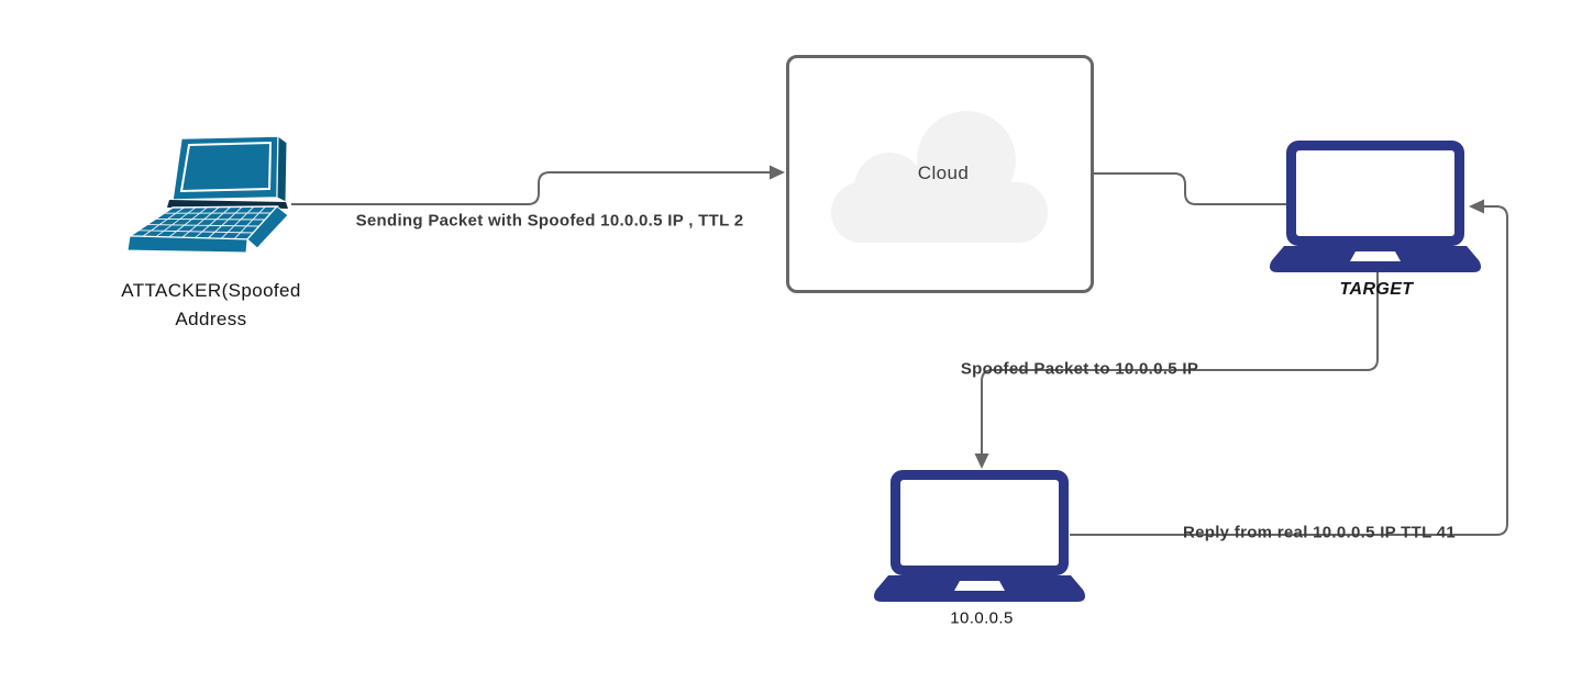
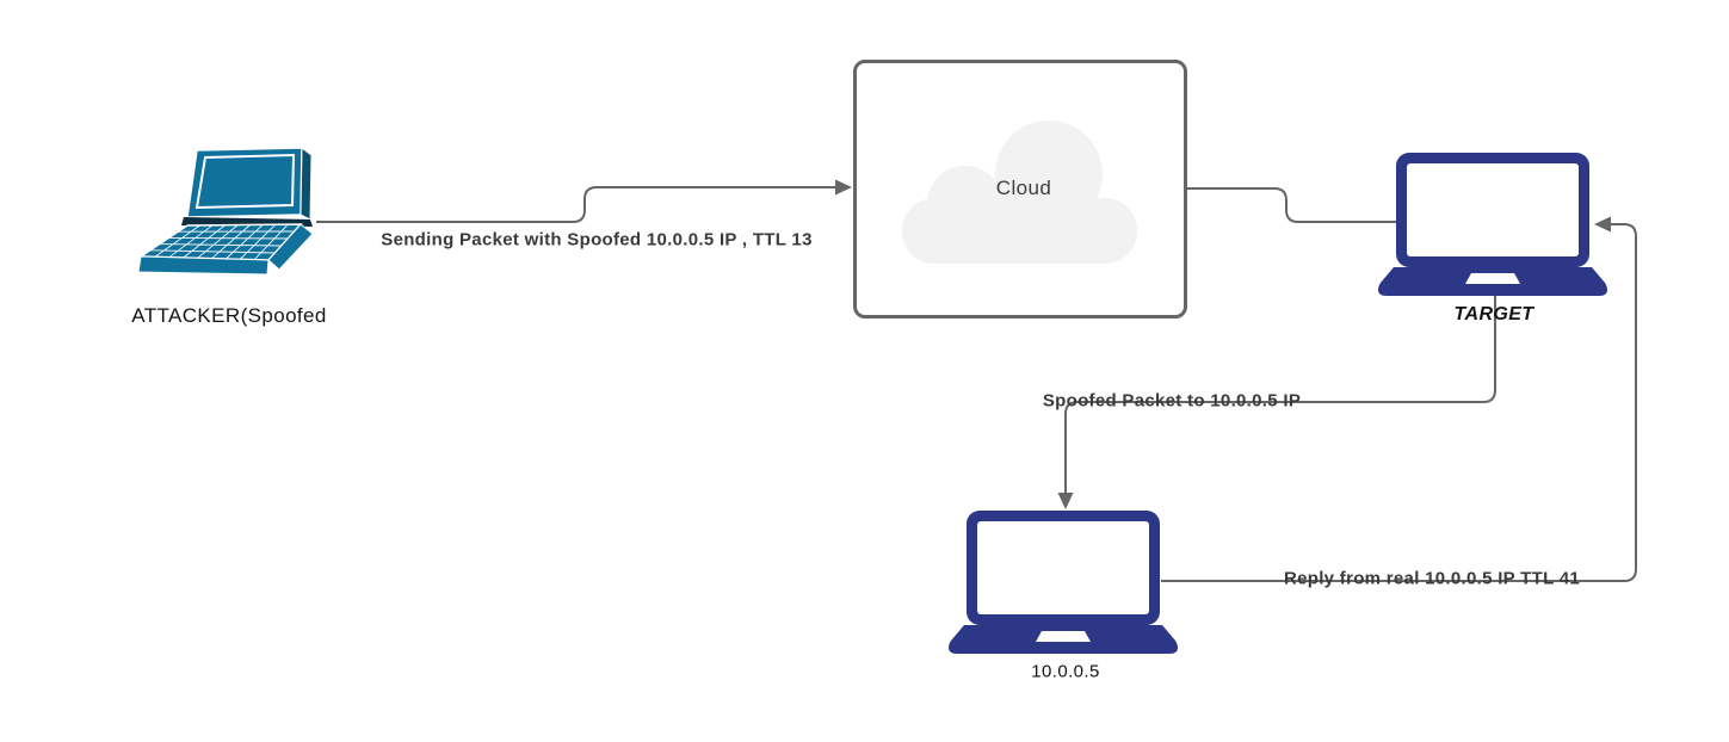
  ATTACKER(Spoofed
- Address
  Cloud
  TARGET
  10.0.0.5
- Sending Packet with Spoofed 10.0.0.5 IP , TTL 2
+ Sending Packet with Spoofed 10.0.0.5 IP , TTL 13
  Spoofed Packet to 10.0.0.5 IP
  Reply from real 10.0.0.5 IP TTL 41
